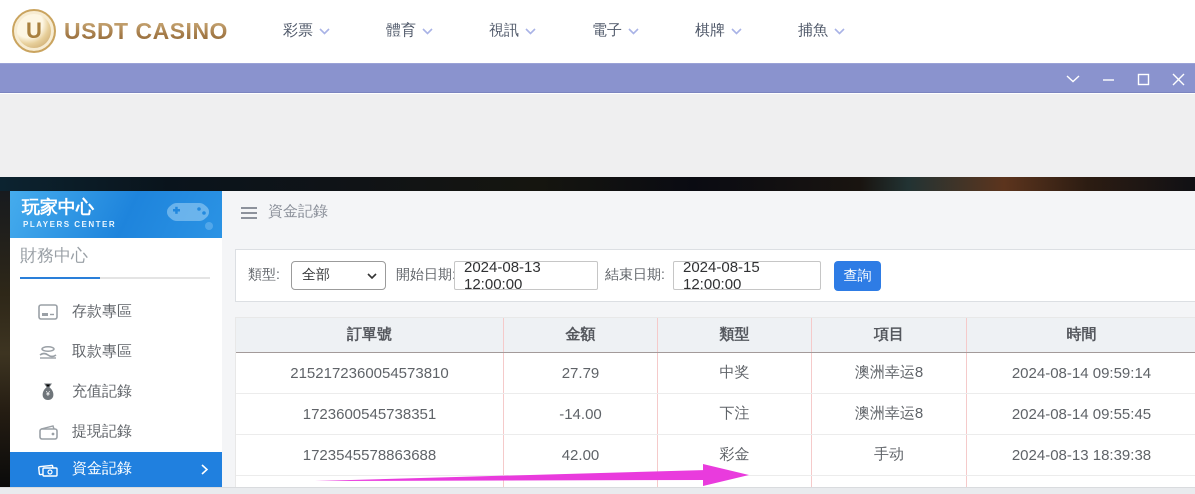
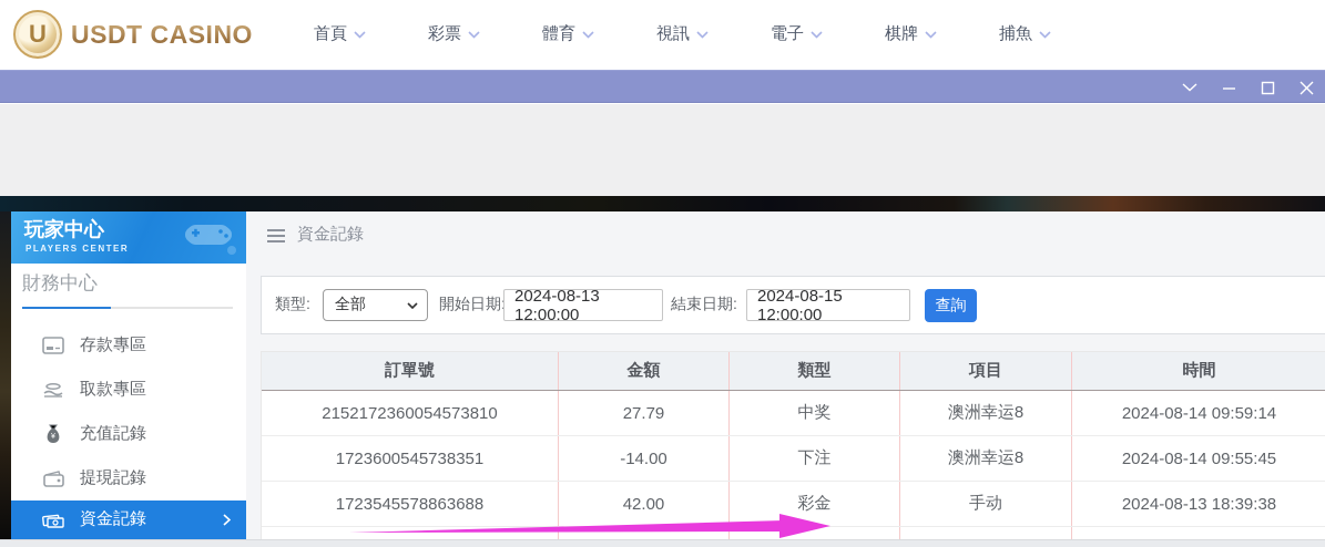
  U
  USDT CASINO
+ 首頁
  彩票
  體育
  視訊
  電子
  棋牌
  捕魚
  玩家中心
  PLAYERS CENTER
  財務中心
  存款專區
  取款專區
  充值記錄
  提現記錄
  資金記錄
  資金記錄
  類型:
  全部
  開始日期
  2024-08-13 12:00:00
  結束日期:
  2024-08-15 12:00:00
  查詢
  訂單號
  金額
  類型
  項目
  時間
  2152172360054573810
  27.79
  中奖
  澳洲幸运8
  2024-08-14 09:59:14
  1723600545738351
  -14.00
  下注
  澳洲幸运8
  2024-08-14 09:55:45
  1723545578863688
  42.00
  彩金
  手动
  2024-08-13 18:39:38
